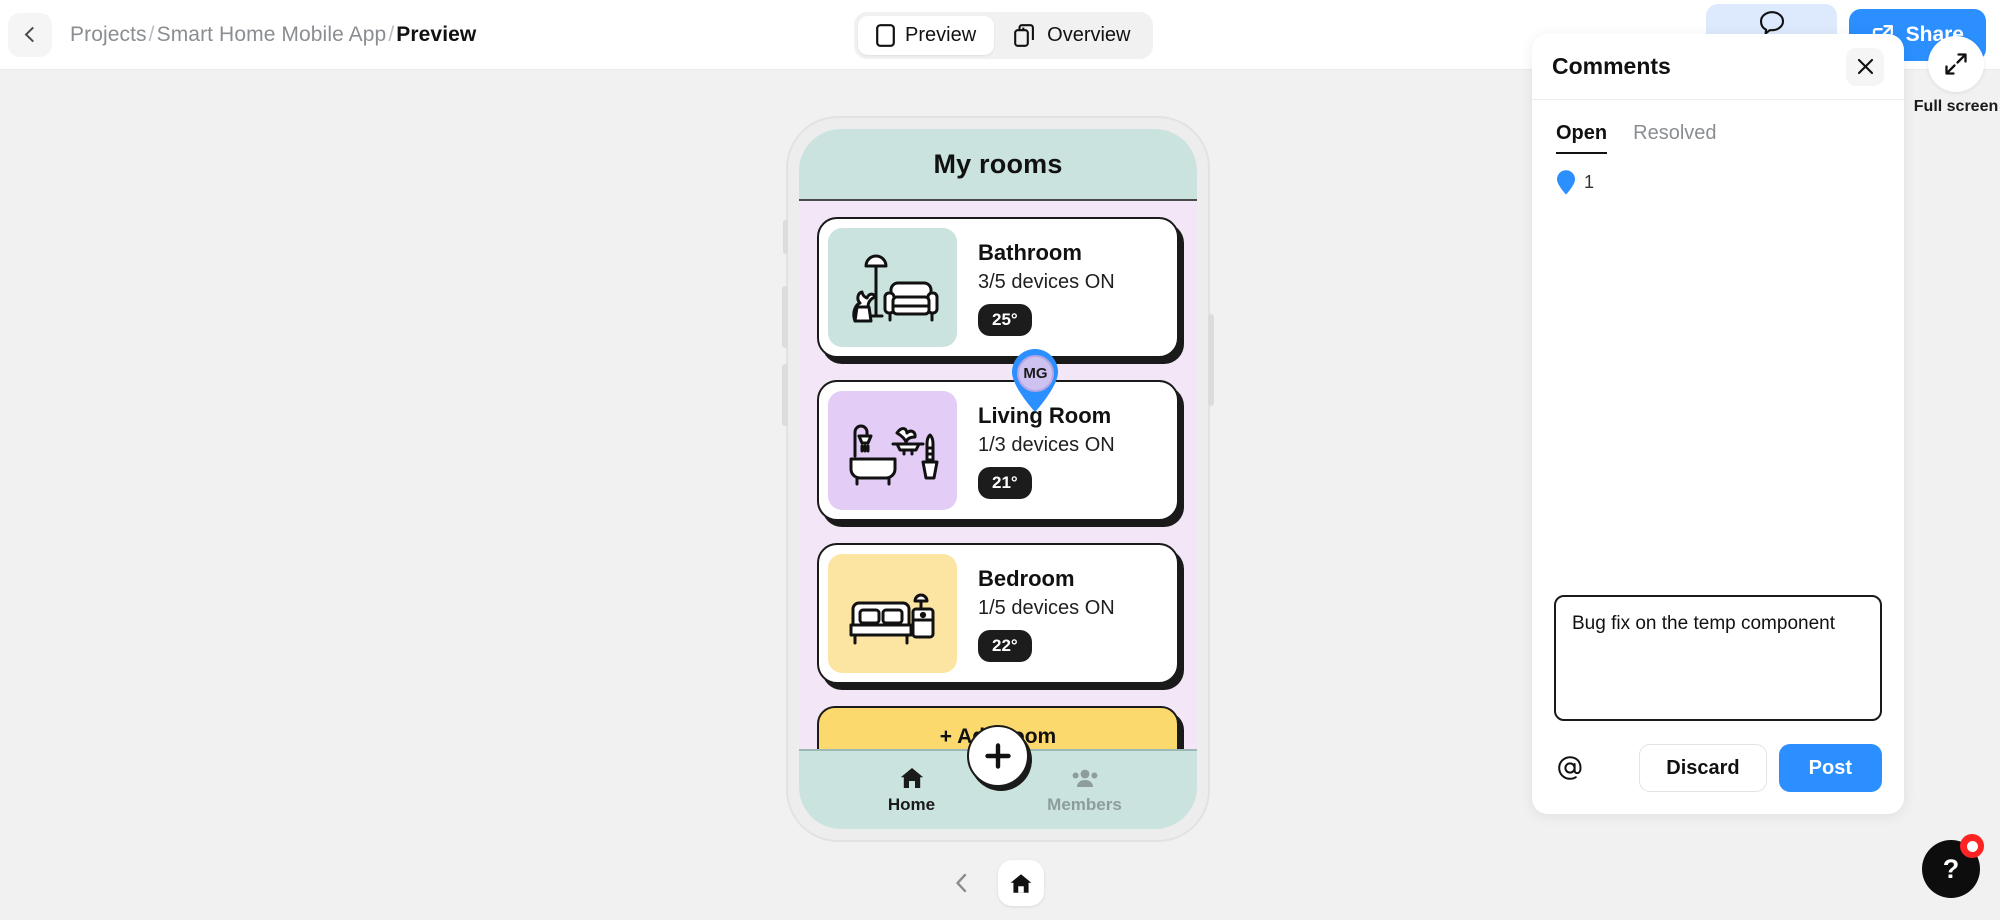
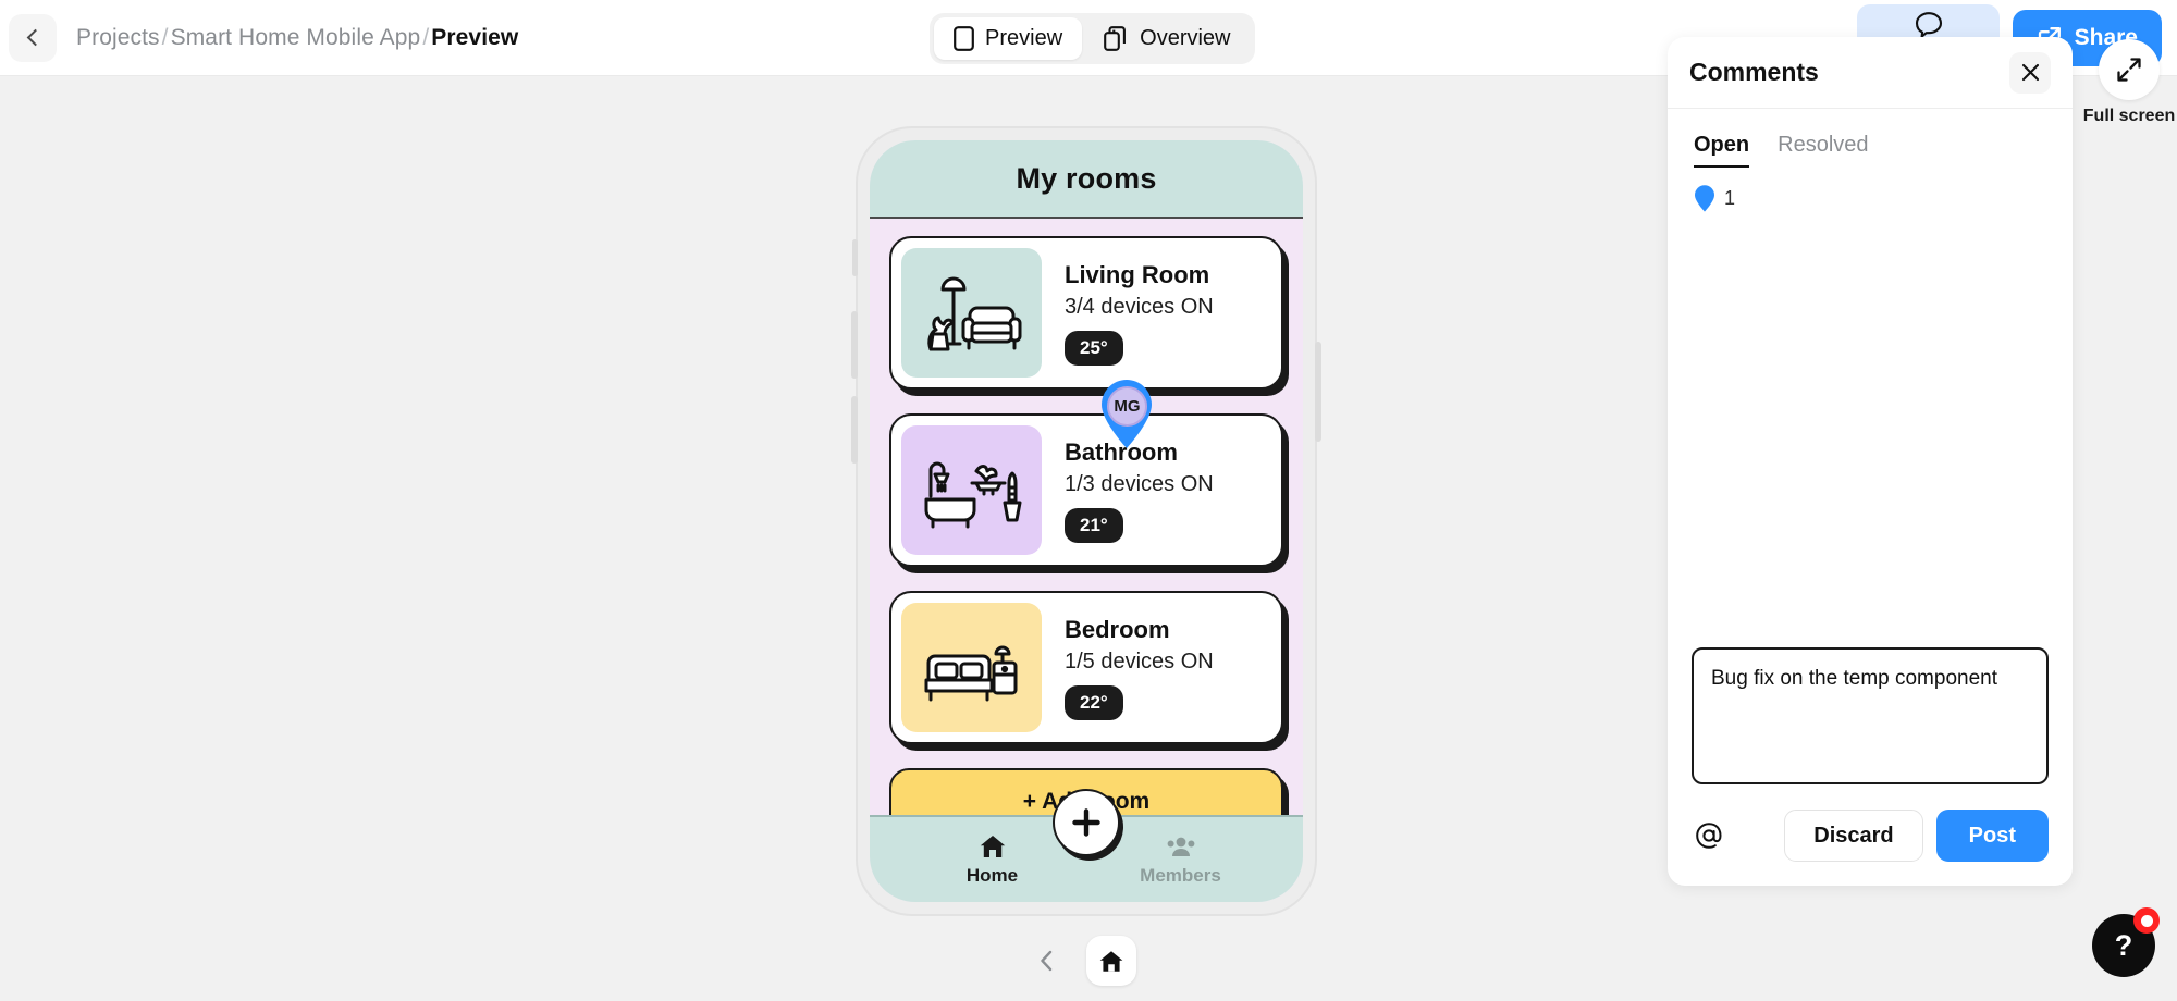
  Projects/Smart Home Mobile App/Preview
  Preview
  Overview
  Share
  My rooms
- Bathroom
+ Living Room
- 3/5 devices ON
+ 3/4 devices ON
  25°
- Living Room
+ Bathroom
  1/3 devices ON
  21°
  Bedroom
  1/5 devices ON
  22°
  Home
  Members
  MG
  Comments
  Open
  Resolved
  1
  Bug fix on the temp component
  Discard
  Post
  Full screen
  ?
